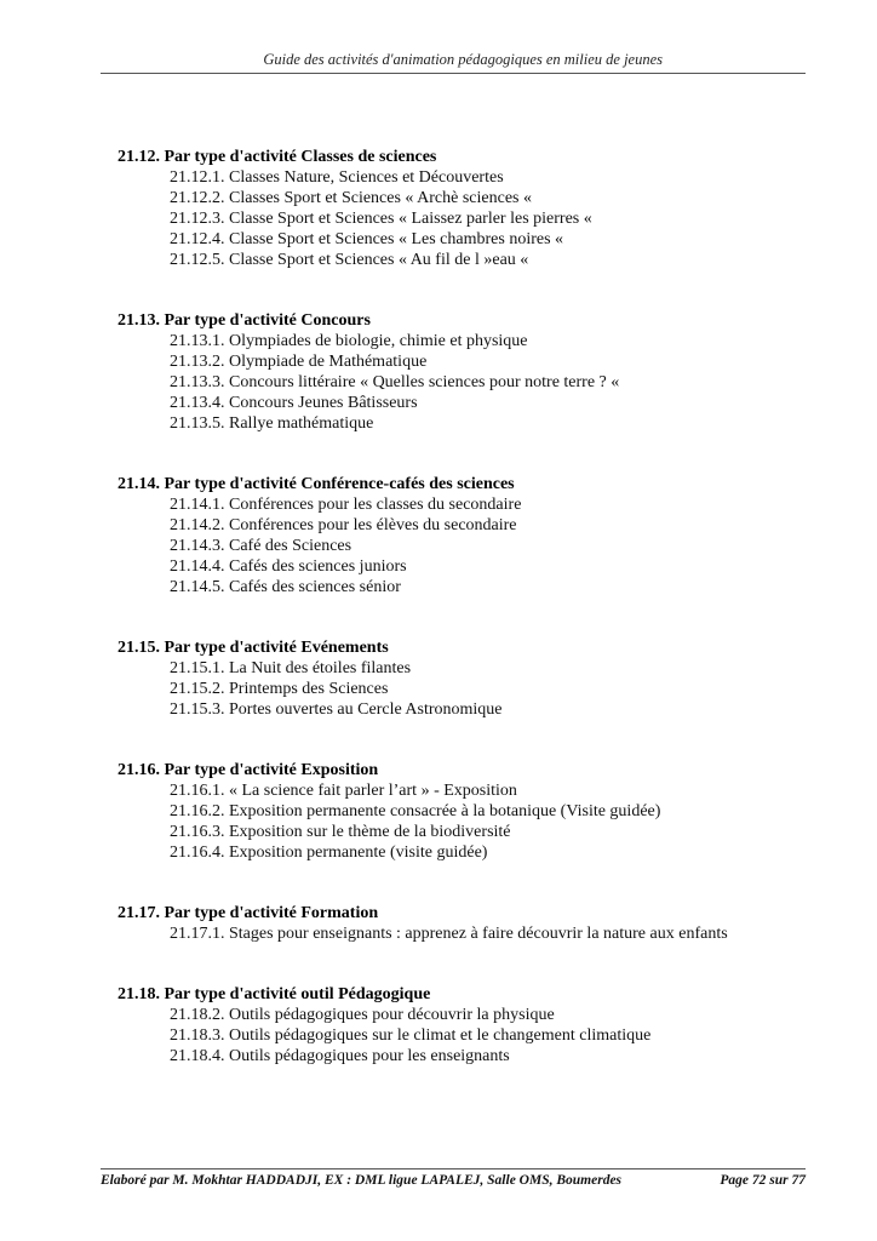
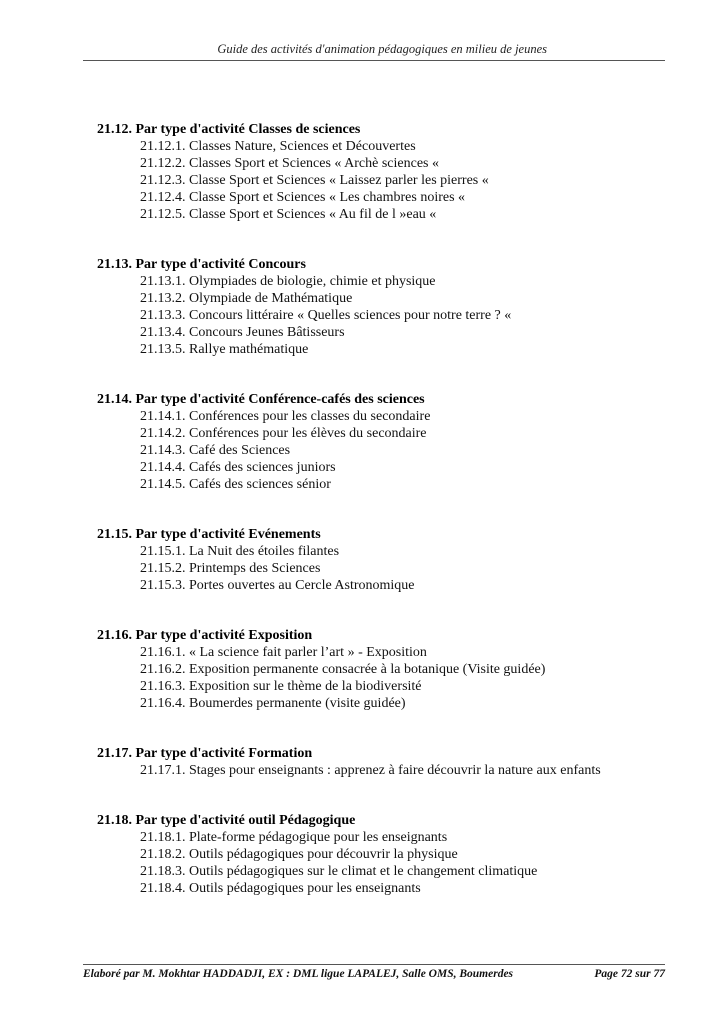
  Guide des activités d'animation pédagogiques en milieu de jeunes
  21.12. Par type d'activité Classes de sciences
  21.12.1. Classes Nature, Sciences et Découvertes
  21.12.2. Classes Sport et Sciences « Archè sciences «
  21.12.3. Classe Sport et Sciences « Laissez parler les pierres «
  21.12.4. Classe Sport et Sciences « Les chambres noires «
  21.12.5. Classe Sport et Sciences « Au fil de l »eau «
  21.13. Par type d'activité Concours
  21.13.1. Olympiades de biologie, chimie et physique
  21.13.2. Olympiade de Mathématique
  21.13.3. Concours littéraire « Quelles sciences pour notre terre ? «
  21.13.4. Concours Jeunes Bâtisseurs
  21.13.5. Rallye mathématique
  21.14. Par type d'activité Conférence-cafés des sciences
  21.14.1. Conférences pour les classes du secondaire
  21.14.2. Conférences pour les élèves du secondaire
  21.14.3. Café des Sciences
  21.14.4. Cafés des sciences juniors
  21.14.5. Cafés des sciences sénior
  21.15. Par type d'activité Evénements
  21.15.1. La Nuit des étoiles filantes
  21.15.2. Printemps des Sciences
  21.15.3. Portes ouvertes au Cercle Astronomique
  21.16. Par type d'activité Exposition
  21.16.1. « La science fait parler l’art » - Exposition
  21.16.2. Exposition permanente consacrée à la botanique (Visite guidée)
  21.16.3. Exposition sur le thème de la biodiversité
- 21.16.4. Exposition permanente (visite guidée)
+ 21.16.4. Boumerdes permanente (visite guidée)
  21.17. Par type d'activité Formation
  21.17.1. Stages pour enseignants : apprenez à faire découvrir la nature aux enfants
  21.18. Par type d'activité outil Pédagogique
+ 21.18.1. Plate-forme pédagogique pour les enseignants
  21.18.2. Outils pédagogiques pour découvrir la physique
  21.18.3. Outils pédagogiques sur le climat et le changement climatique
  21.18.4. Outils pédagogiques pour les enseignants
  Elaboré par M. Mokhtar HADDADJI, EX : DML ligue LAPALEJ, Salle OMS, Boumerdes
  Page 72 sur 77
